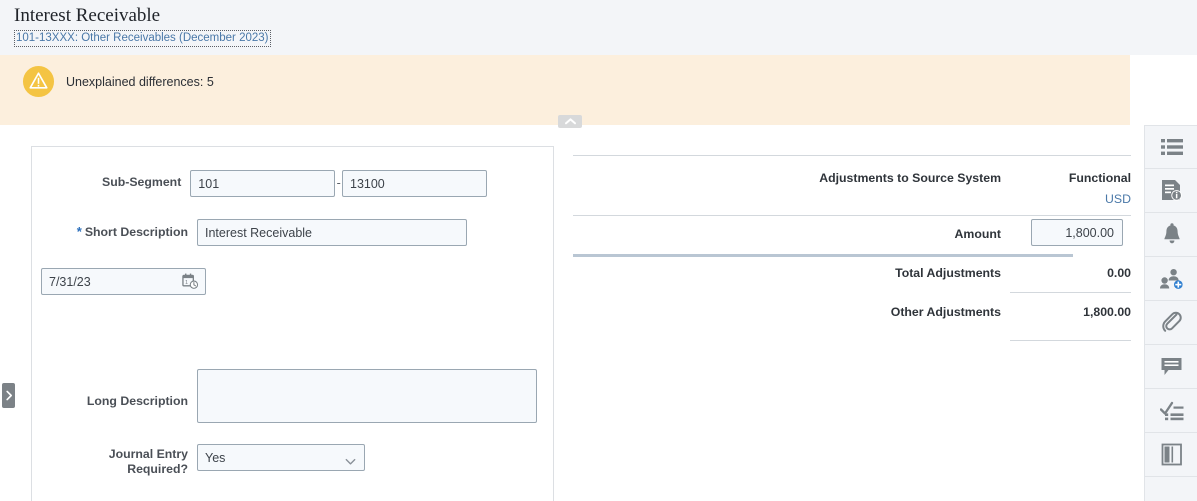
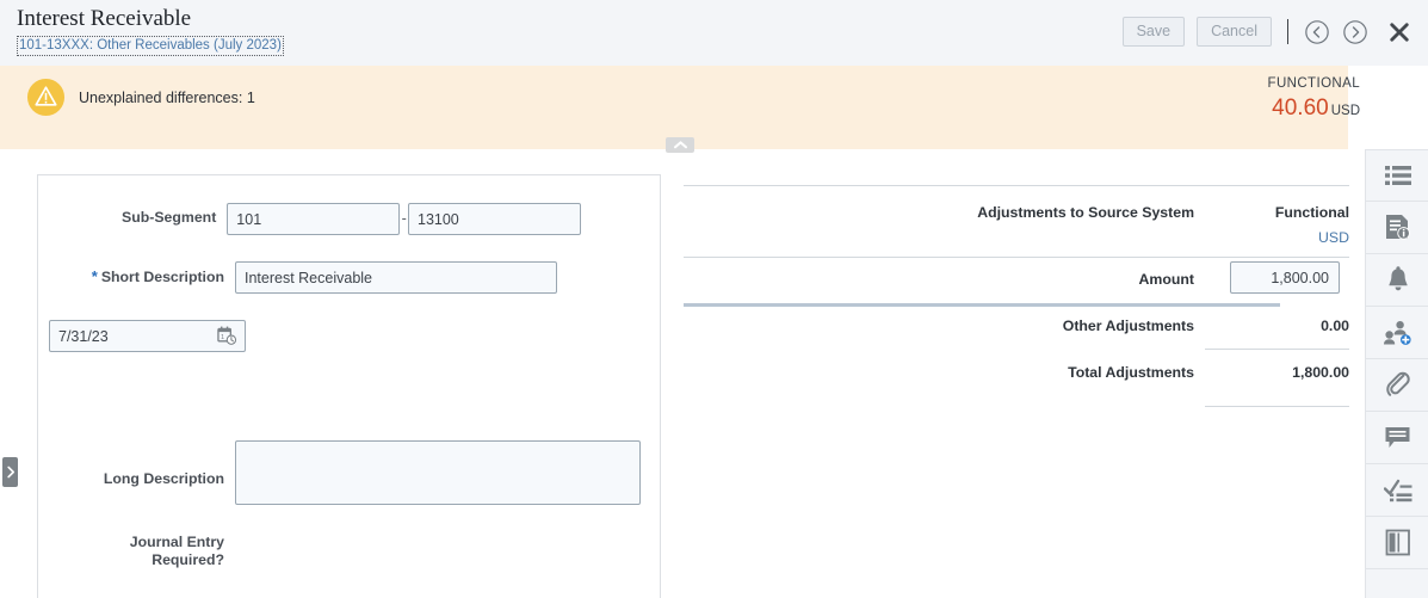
  Interest Receivable
- 101-13XXX: Other Receivables (December 2023)
+ 101-13XXX: Other Receivables (July 2023)
+ Save
+ Cancel
- Unexplained differences: 5
+ Unexplained differences: 1
+ FUNCTIONAL
+ 40.60 USD
  Sub-Segment
  101
  -
  13100
  * Short Description
  Interest Receivable
  7/31/23
  Long Description
  Journal Entry
  Required?
- Yes
  Adjustments to Source System
  Functional
  USD
  Amount
  1,800.00
- Total Adjustments
+ Other Adjustments
  0.00
- Other Adjustments
+ Total Adjustments
  1,800.00
